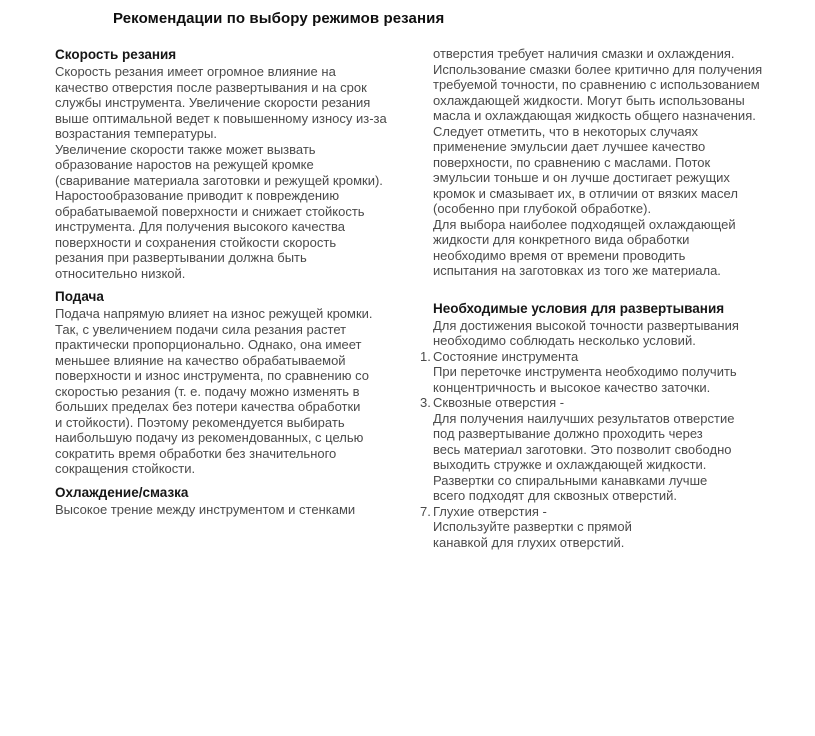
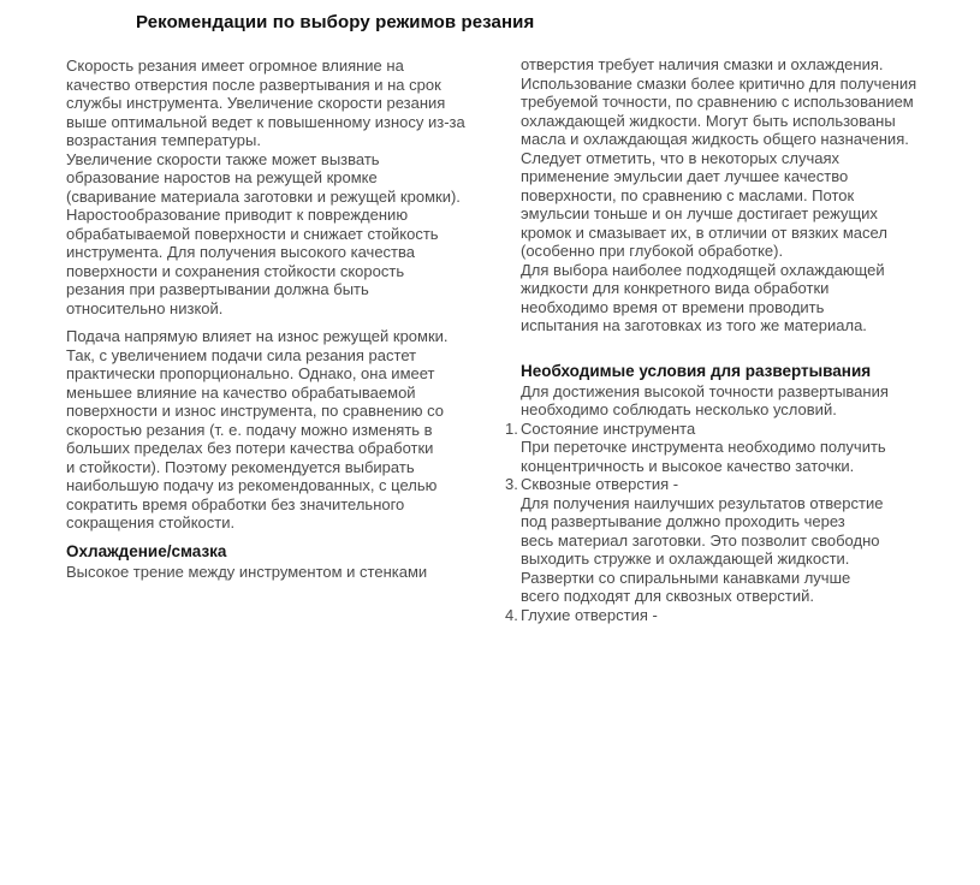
  Рекомендации по выбору режимов резания
- Скорость резания
  Скорость резания имеет огромное влияние на
  качество отверстия после развертывания и на срок
  службы инструмента. Увеличение скорости резания
  выше оптимальной ведет к повышенному износу из-за
  возрастания температуры.
  Увеличение скорости также может вызвать
  образование наростов на режущей кромке
  (сваривание материала заготовки и режущей кромки).
  Наростообразование приводит к повреждению
  обрабатываемой поверхности и снижает стойкость
  инструмента. Для получения высокого качества
  поверхности и сохранения стойкости скорость
  резания при развертывании должна быть
  относительно низкой.
- Подача
  Подача напрямую влияет на износ режущей кромки.
  Так, с увеличением подачи сила резания растет
  практически пропорционально. Однако, она имеет
  меньшее влияние на качество обрабатываемой
  поверхности и износ инструмента, по сравнению со
  скоростью резания (т. е. подачу можно изменять в
  больших пределах без потери качества обработки
  и стойкости). Поэтому рекомендуется выбирать
  наибольшую подачу из рекомендованных, с целью
  сократить время обработки без значительного
  сокращения стойкости.
  Охлаждение/смазка
  Высокое трение между инструментом и стенками
  отверстия требует наличия смазки и охлаждения.
  Использование смазки более критично для получения
  требуемой точности, по сравнению с использованием
  охлаждающей жидкости. Могут быть использованы
  масла и охлаждающая жидкость общего назначения.
  Следует отметить, что в некоторых случаях
  применение эмульсии дает лучшее качество
  поверхности, по сравнению с маслами. Поток
  эмульсии тоньше и он лучше достигает режущих
  кромок и смазывает их, в отличии от вязких масел
  (особенно при глубокой обработке).
  Для выбора наиболее подходящей охлаждающей
  жидкости для конкретного вида обработки
  необходимо время от времени проводить
  испытания на заготовках из того же материала.
  Необходимые условия для развертывания
  Для достижения высокой точности развертывания
  необходимо соблюдать несколько условий.
  1.
  Состояние инструмента
  При переточке инструмента необходимо получить
  концентричность и высокое качество заточки.
  3.
  Сквозные отверстия -
  Для получения наилучших результатов отверстие
  под развертывание должно проходить через
  весь материал заготовки. Это позволит свободно
  выходить стружке и охлаждающей жидкости.
  Развертки со спиральными канавками лучше
  всего подходят для сквозных отверстий.
- 7.
+ 4.
  Глухие отверстия -
- Используйте развертки с прямой
- канавкой для глухих отверстий.
